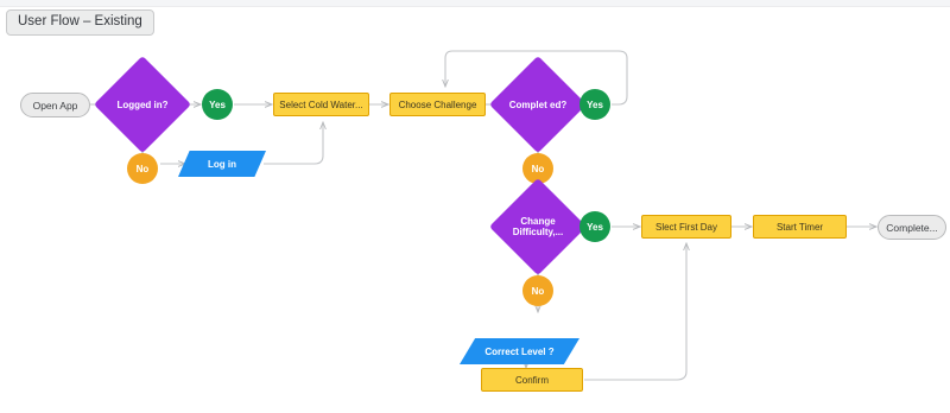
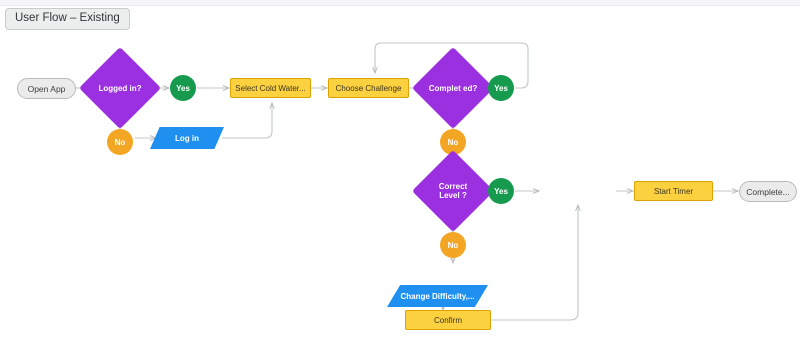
  User Flow – Existing
  Open App
  Logged in?
  Yes
  No
  Log in
  Select Cold Water...
  Choose Challenge
  Complet ed?
  Yes
  No
- Change Difficulty,...
+ Correct Level ?
  Yes
  No
- Correct Level ?
+ Change Difficulty,...
  Confirm
- Slect First Day
  Start Timer
  Complete...
